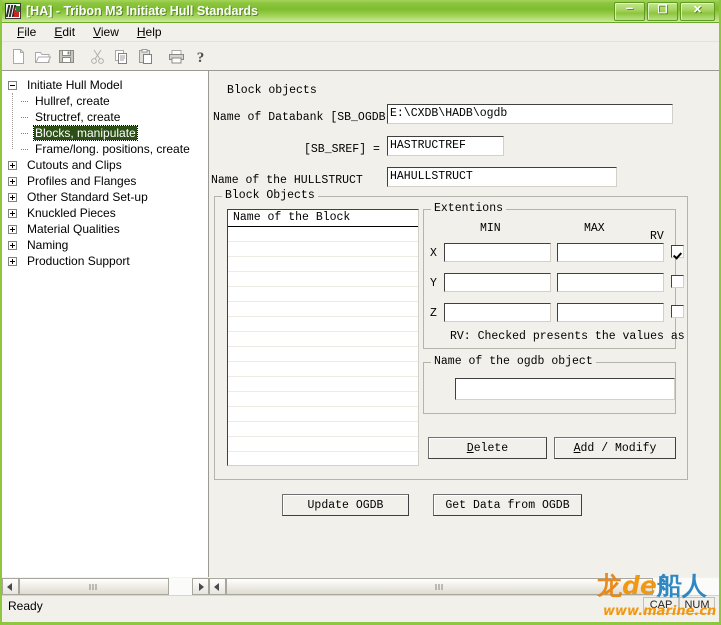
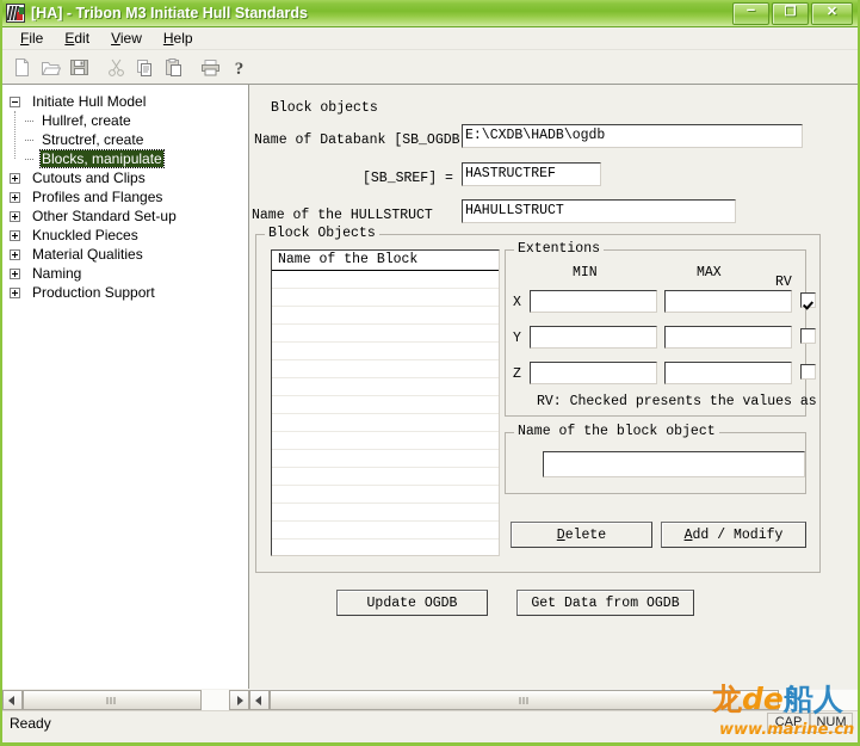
  [HA] - Tribon M3 Initiate Hull Standards
  –
  ❐
  ✕
  File
  Edit
  View
  Help
  ?
  Initiate Hull Model
  Hullref, create
  Structref, create
  Blocks, manipulate
- Frame/long. positions, create
  Cutouts and Clips
  Profiles and Flanges
  Other Standard Set-up
  Knuckled Pieces
  Material Qualities
  Naming
  Production Support
  Block objects
  Name of Databank [SB_OGDB
  E:\CXDB\HADB\ogdb
  [SB_SREF] =
  HASTRUCTREF
  Name of the HULLSTRUCT
  HAHULLSTRUCT
  Block Objects
  Name of the Block
  Extentions
  MIN
  MAX
  RV
  X
  Y
  Z
  RV: Checked presents the values as
- Name of the ogdb object
+ Name of the block object
  Delete
  Add / Modify
  Update OGDB
  Get Data from OGDB
  Ready
  CAP
  NUM
  龙de船人
  www.marine.cn
